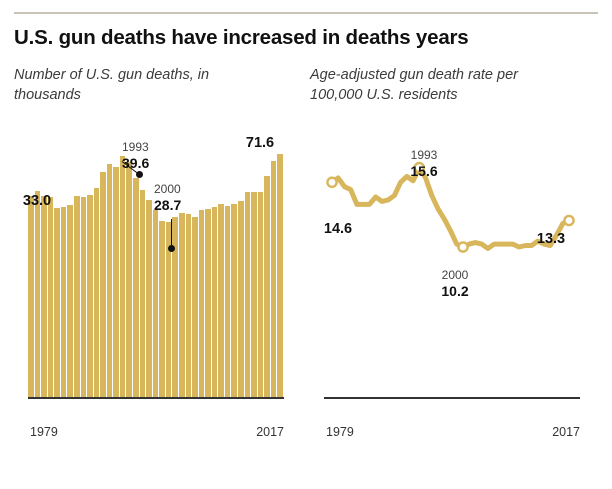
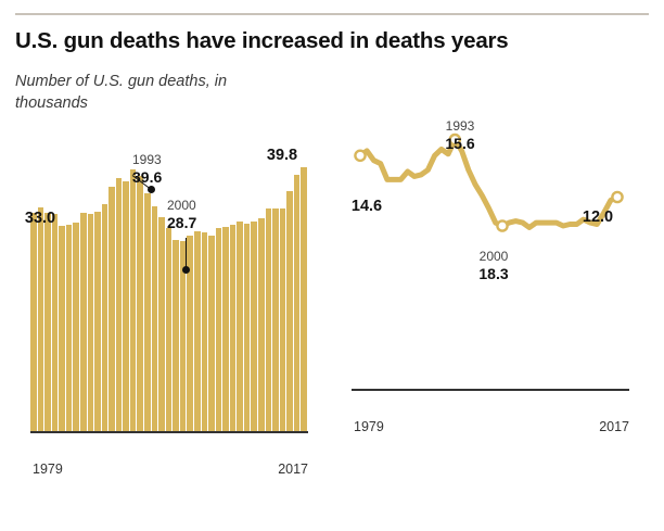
  U.S. gun deaths have increased in deaths years
  Number of U.S. gun deaths, in thousands
  1979
  2017
  33.0
  1993
  9.6
  2000
  28.7
- 71.6
+ 39.8
- Age-adjusted gun death rate per 100,000 U.S. residents
  1979
  2017
  14.6
  1993
  15.6
  2000
- 10.2
+ 18.3
- 13.3
+ 12.0
